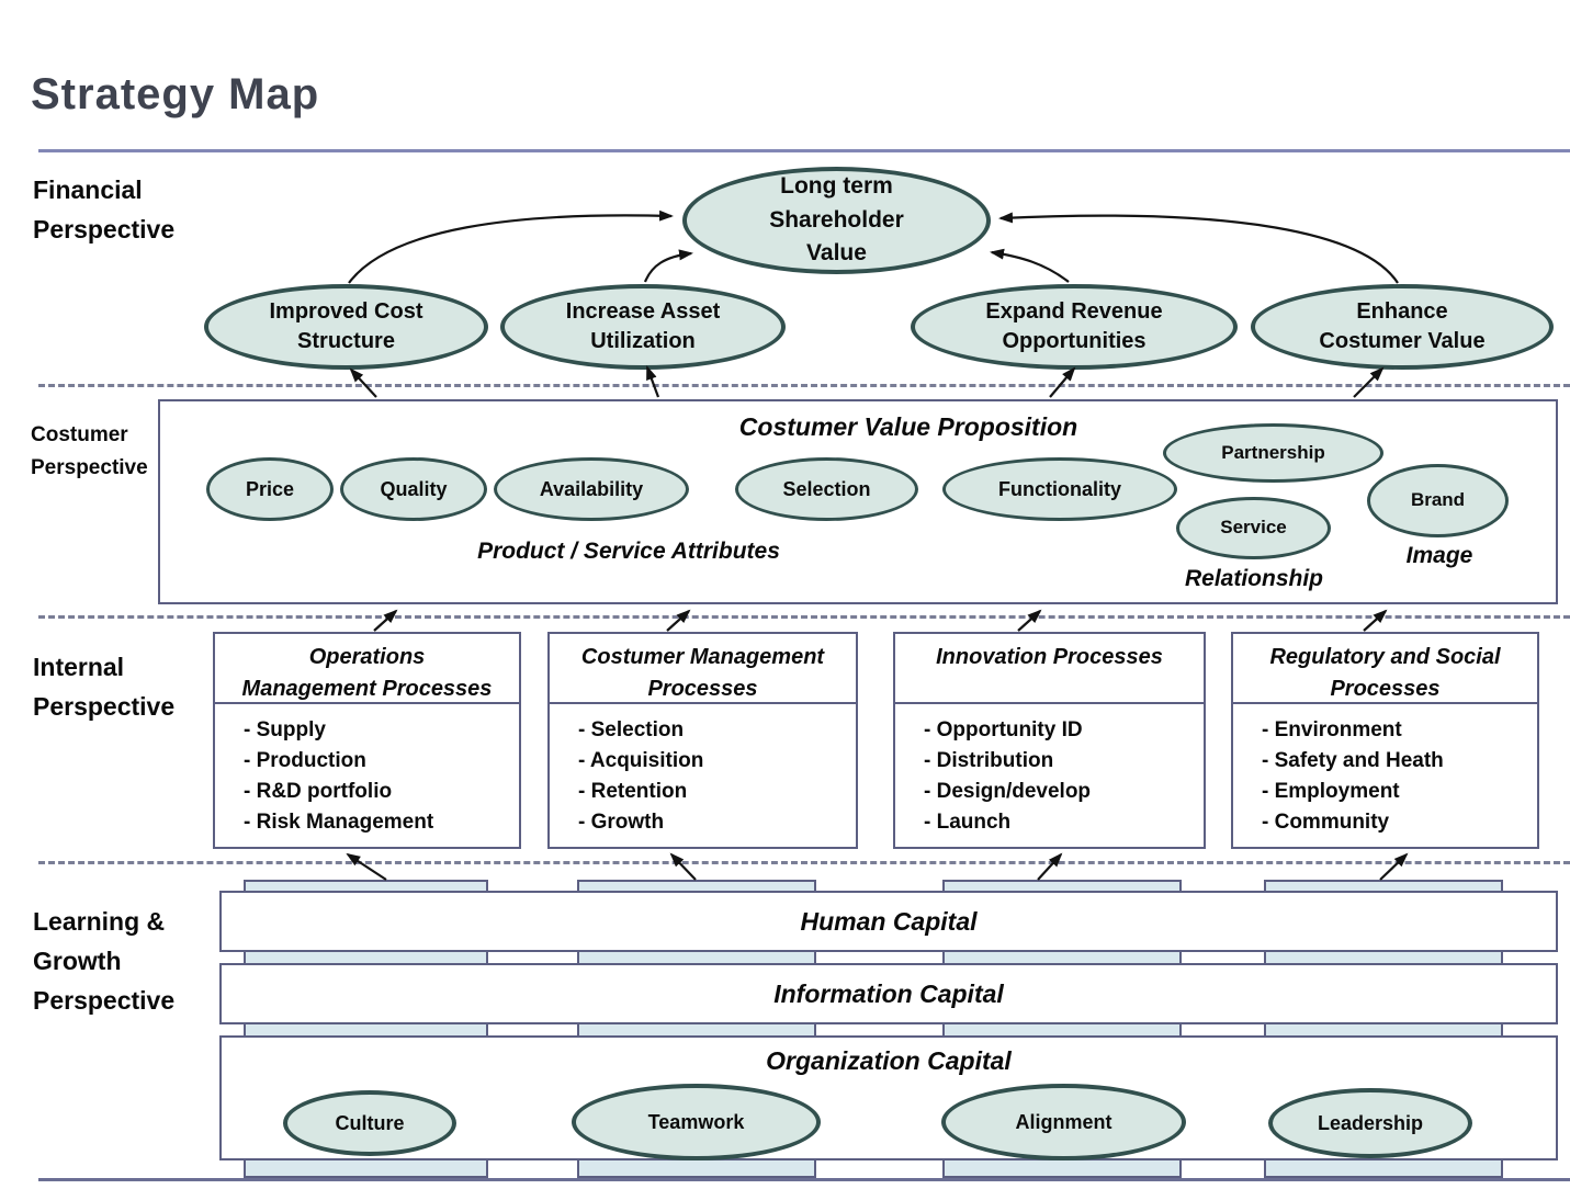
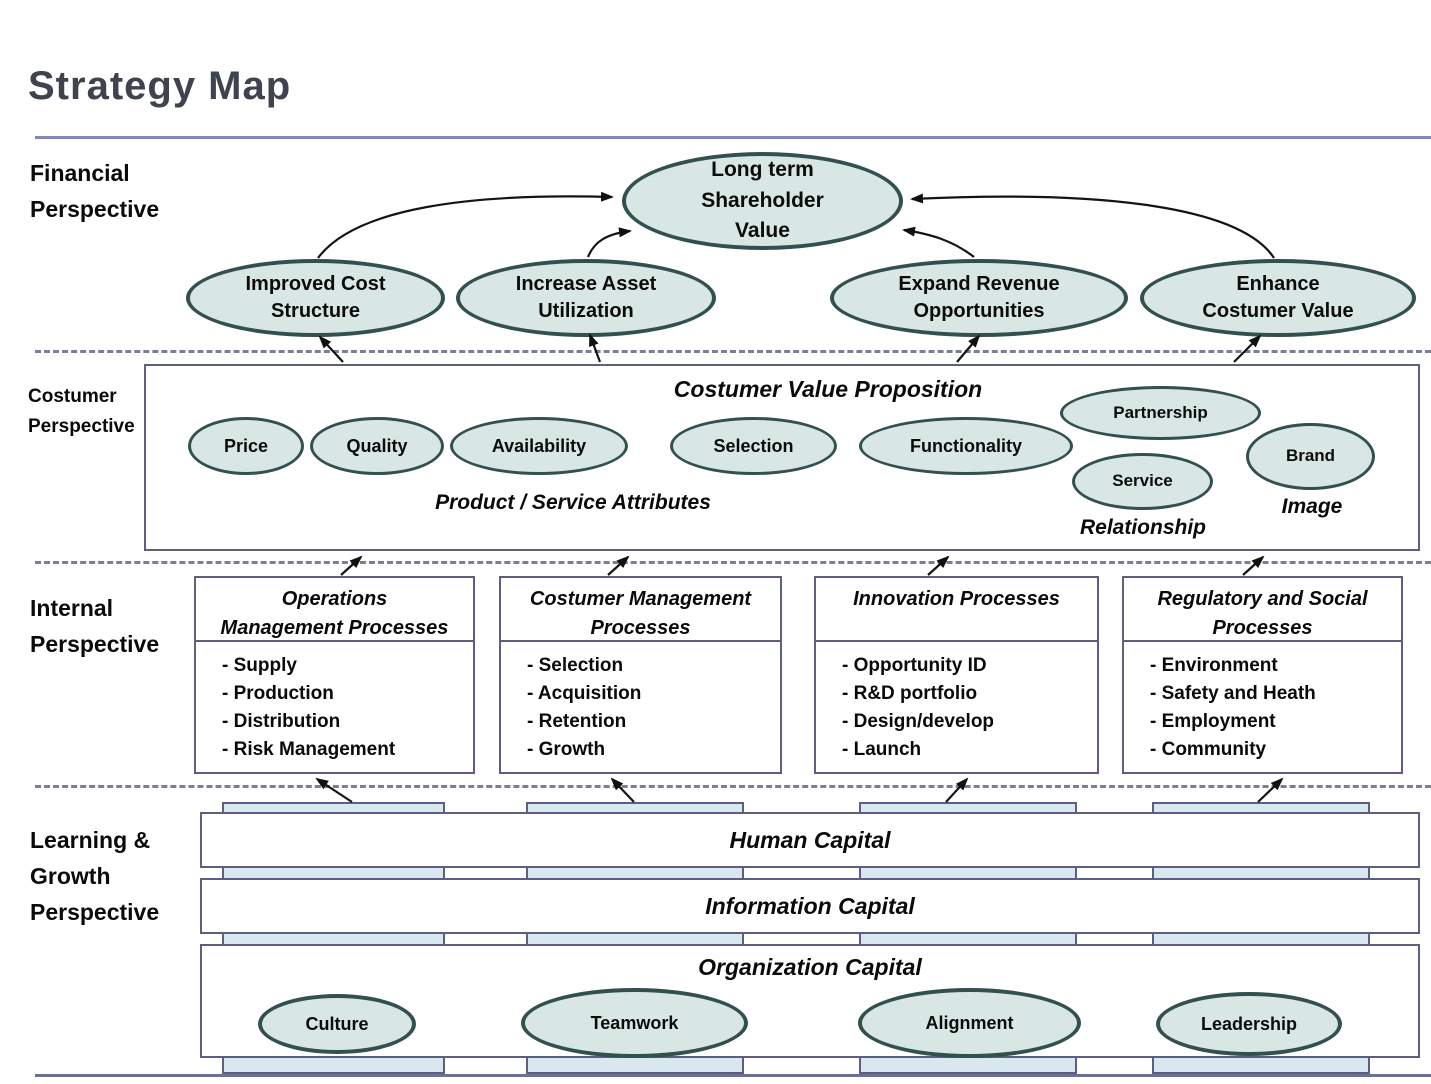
  Strategy Map
  Financial
  Perspective
  Costumer
  Perspective
  Internal
  Perspective
  Learning &
  Growth
  Perspective
  Long term
  Shareholder
  Value
  Improved Cost
  Structure
  Increase Asset
  Utilization
  Expand Revenue
  Opportunities
  Enhance
  Costumer Value
  Costumer Value Proposition
  Price
  Quality
  Availability
  Selection
  Functionality
  Partnership
  Service
  Brand
  Product / Service Attributes
  Relationship
  Image
  Operations
  Management Processes
  - Supply
  - Production
- - R&D portfolio
+ - Distribution
  - Risk Management
  Costumer Management
  Processes
  - Selection
  - Acquisition
  - Retention
  - Growth
  Innovation Processes
  - Opportunity ID
- - Distribution
+ - R&D portfolio
  - Design/develop
  - Launch
  Regulatory and Social
  Processes
  - Environment
  - Safety and Heath
  - Employment
  - Community
  Human Capital
  Information Capital
  Organization Capital
  Culture
  Teamwork
  Alignment
  Leadership
